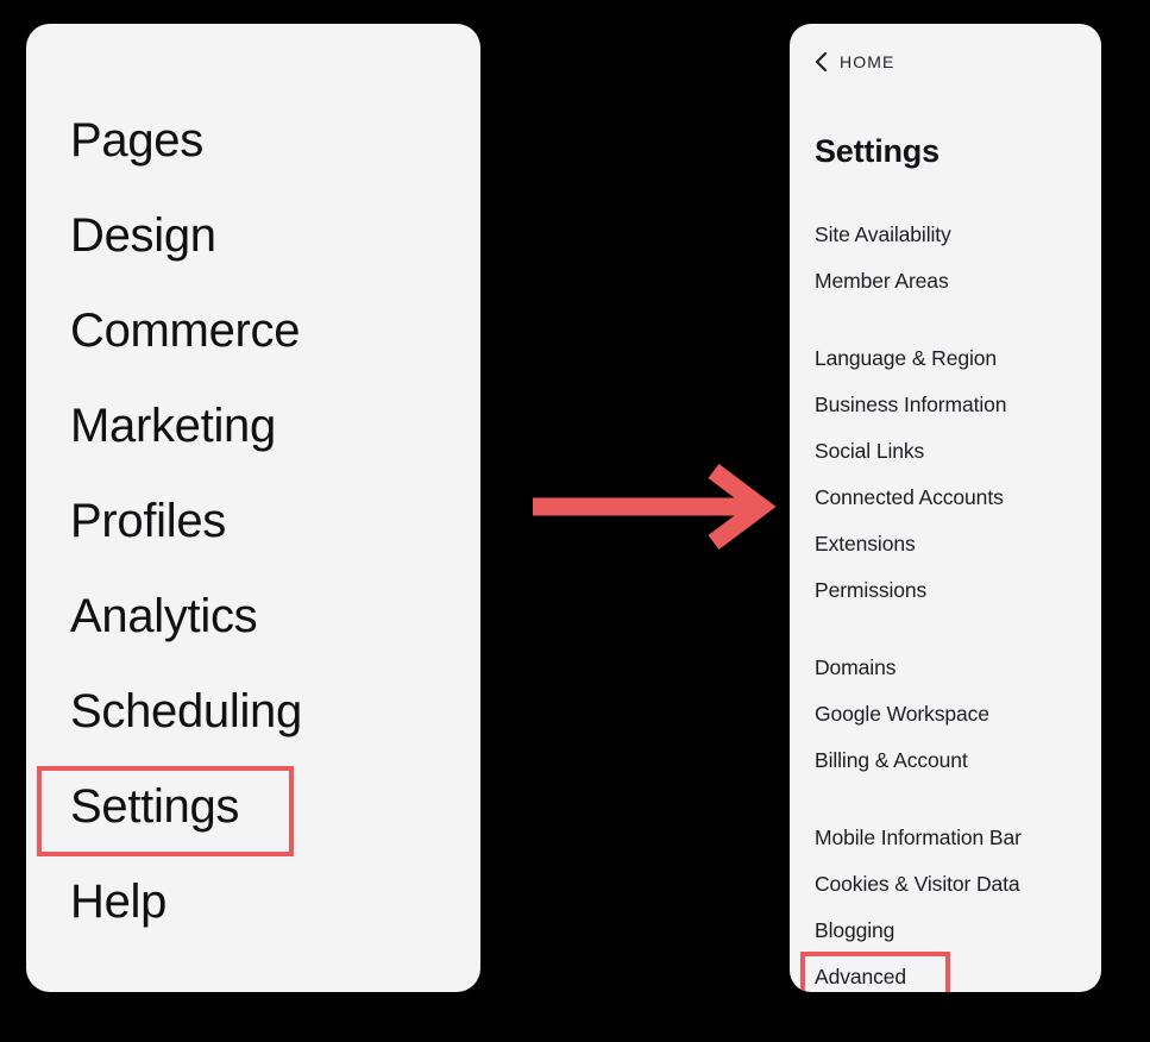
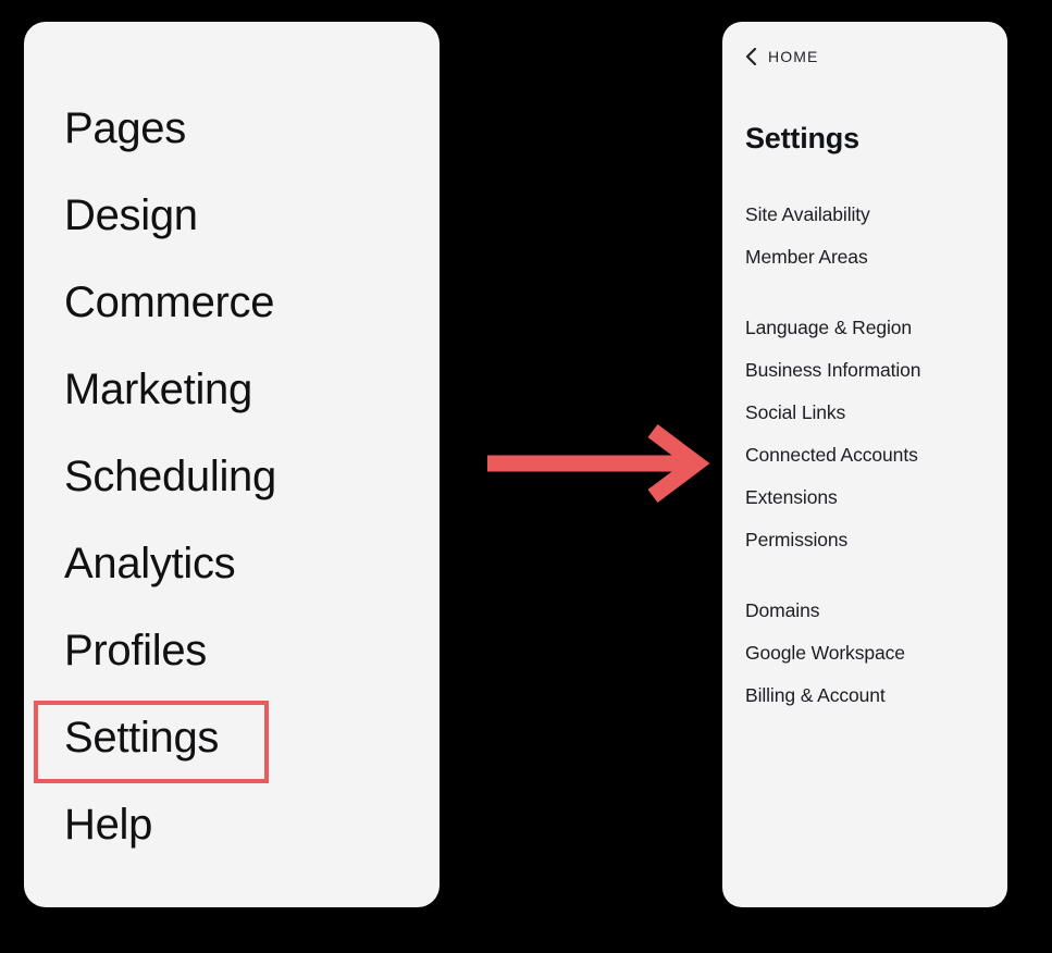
  Pages
  Design
  Commerce
  Marketing
- Profiles
+ Scheduling
  Analytics
- Scheduling
+ Profiles
  Settings
  Help
  HOME
  Settings
  Site Availability
  Member Areas
  Language & Region
  Business Information
  Social Links
  Connected Accounts
  Extensions
  Permissions
  Domains
  Google Workspace
  Billing & Account
- Mobile Information Bar
- Cookies & Visitor Data
- Blogging
- Advanced
